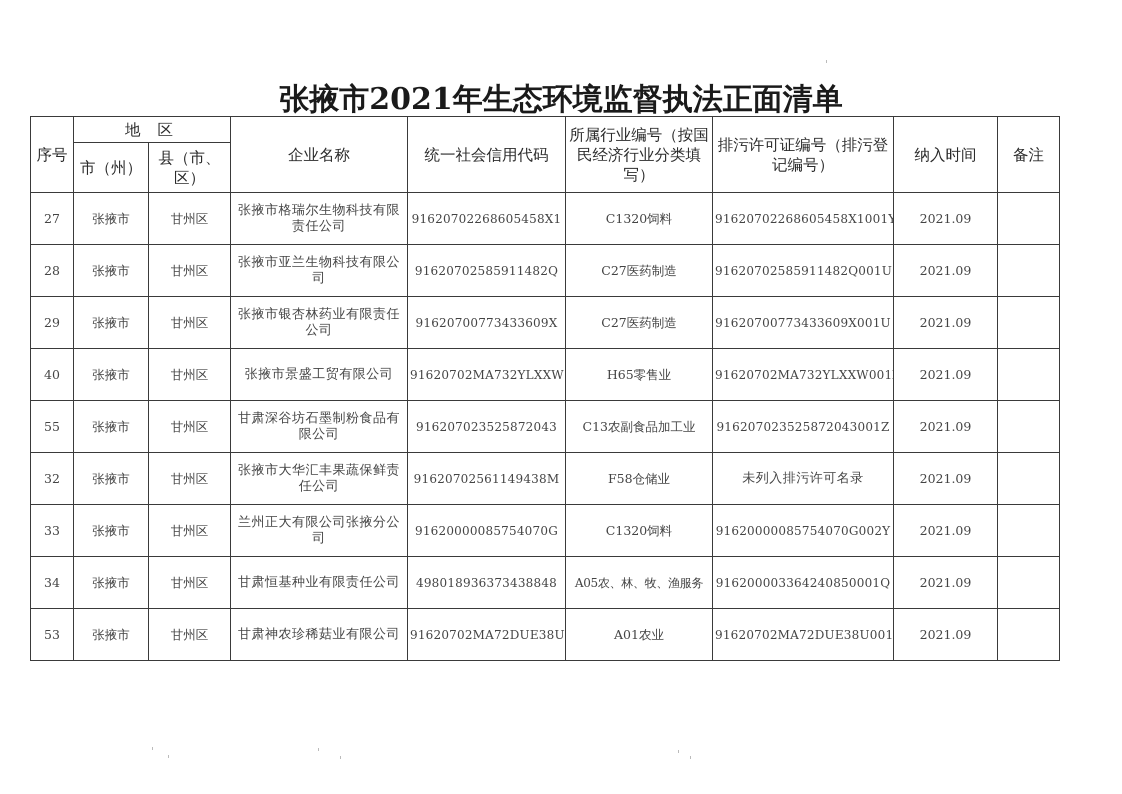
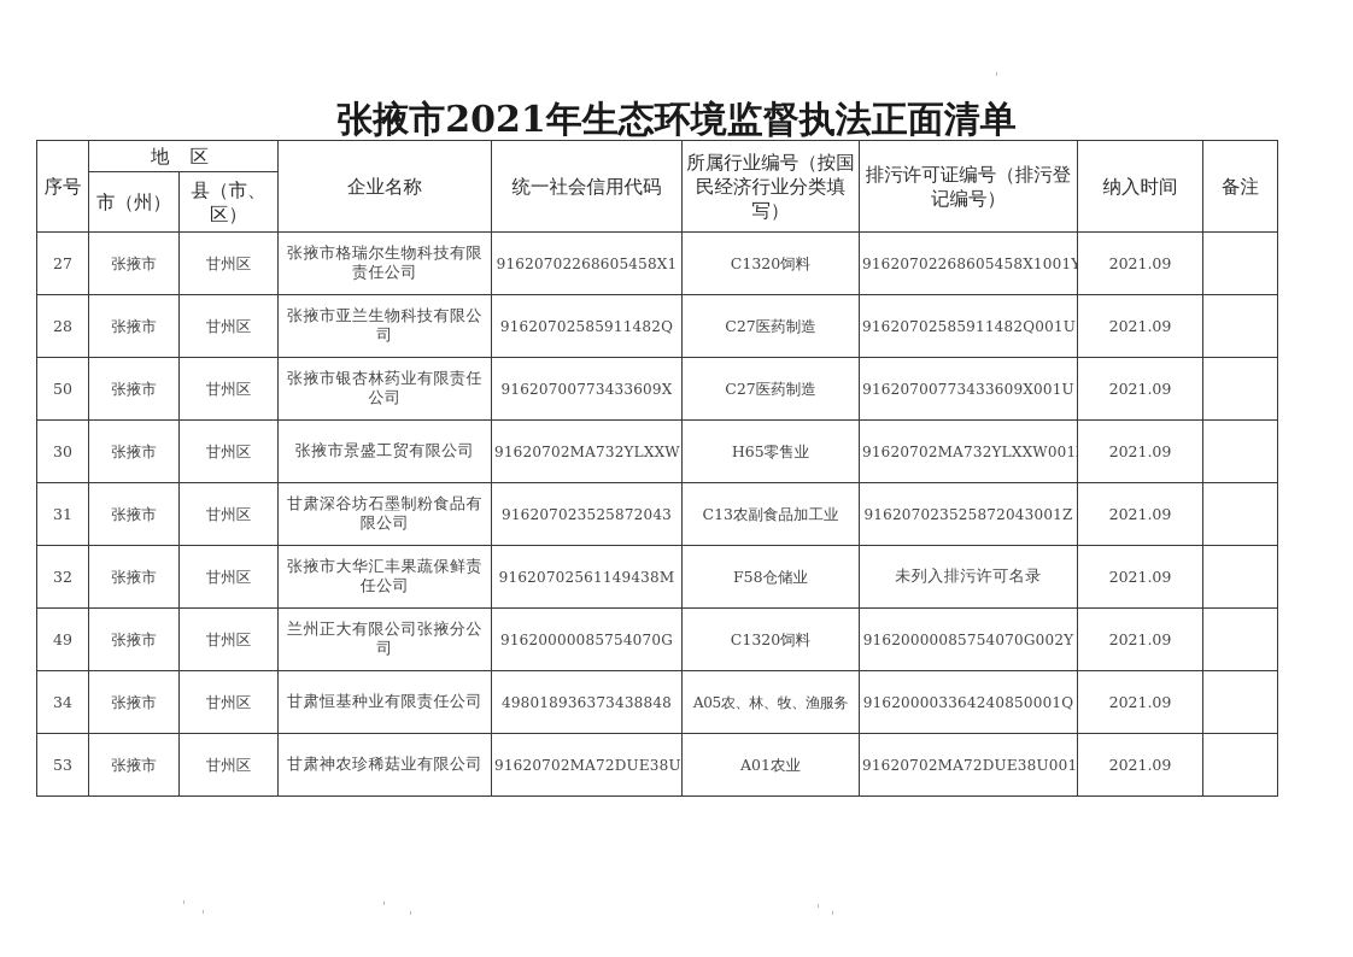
  张掖市2021年生态环境监督执法正面清单
  序号	地 区	企业名称	统一社会信用代码	所属行业编号（按国民经济行业分类填写）	排污许可证编号（排污登记编号）	纳入时间	备注
  市（州）	县（市、区）
  27	张掖市	甘州区	张掖市格瑞尔生物科技有限责任公司	91620702268605458X1	C1320饲料	91620702268605458X1001Y	2021.09
  28	张掖市	甘州区	张掖市亚兰生物科技有限公司	91620702585911482Q	C27医药制造	91620702585911482Q001U	2021.09
- 29	张掖市	甘州区	张掖市银杏林药业有限责任公司	91620700773433609X	C27医药制造	91620700773433609X001U	2021.09
+ 50	张掖市	甘州区	张掖市银杏林药业有限责任公司	91620700773433609X	C27医药制造	91620700773433609X001U	2021.09
- 40	张掖市	甘州区	张掖市景盛工贸有限公司	91620702MA732YLXXW	H65零售业	91620702MA732YLXXW001	2021.09
+ 30	张掖市	甘州区	张掖市景盛工贸有限公司	91620702MA732YLXXW	H65零售业	91620702MA732YLXXW001	2021.09
- 55	张掖市	甘州区	甘肃深谷坊石墨制粉食品有限公司	916207023525872043	C13农副食品加工业	916207023525872043001Z	2021.09
+ 31	张掖市	甘州区	甘肃深谷坊石墨制粉食品有限公司	916207023525872043	C13农副食品加工业	916207023525872043001Z	2021.09
  32	张掖市	甘州区	张掖市大华汇丰果蔬保鲜责任公司	91620702561149438M	F58仓储业	未列入排污许可名录	2021.09
- 33	张掖市	甘州区	兰州正大有限公司张掖分公司	91620000085754070G	C1320饲料	91620000085754070G002Y	2021.09
+ 49	张掖市	甘州区	兰州正大有限公司张掖分公司	91620000085754070G	C1320饲料	91620000085754070G002Y	2021.09
  34	张掖市	甘州区	甘肃恒基种业有限责任公司	498018936373438848	A05农、林、牧、渔服务	916200003364240850001Q	2021.09
  53	张掖市	甘州区	甘肃神农珍稀菇业有限公司	91620702MA72DUE38U	A01农业	91620702MA72DUE38U001	2021.09
